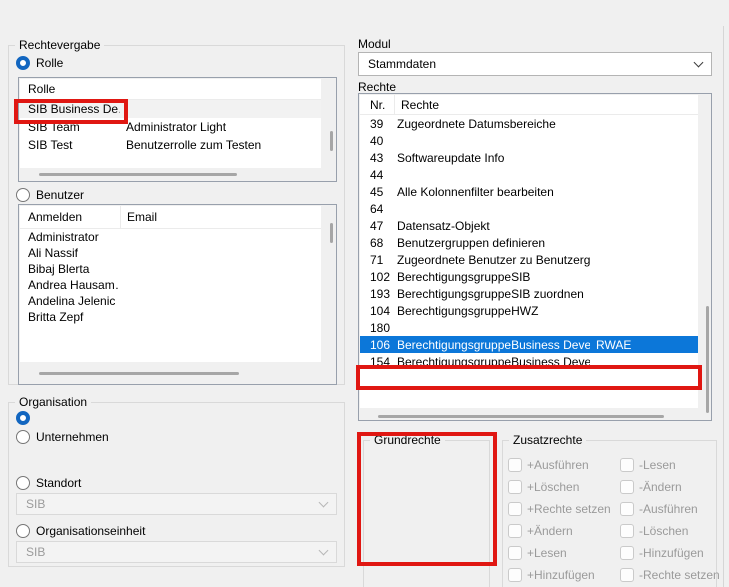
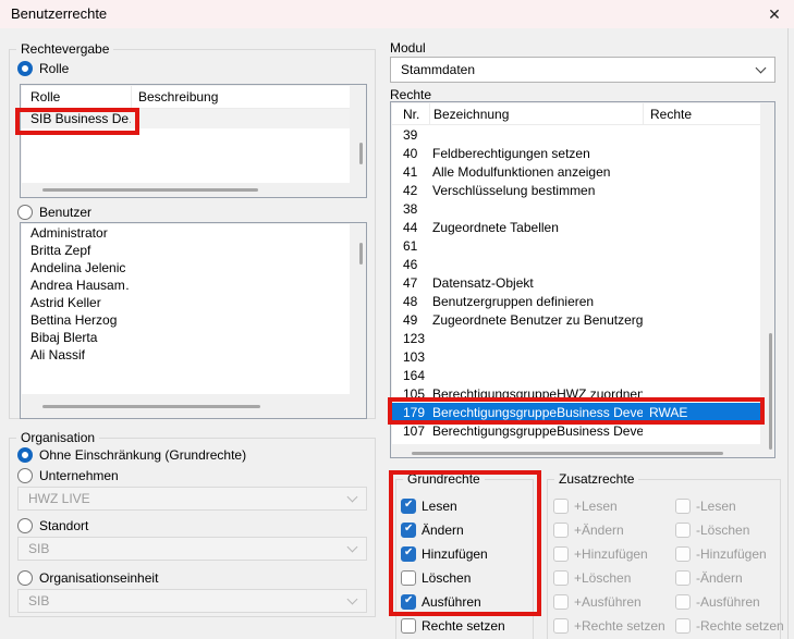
+ Benutzerrechte
+ ✕
  Rechtevergabe
  Rolle
  Rolle
+ Beschreibung
  SIB Business De
- SIB Team
- Administrator Light
- SIB Test
- Benutzerrolle zum Testen
  Benutzer
- Anmelden
- Email
  Administrator
- Ali Nassif
+ Britta Zepf
- Bibaj Blerta
+ Andelina Jelenic
  Andrea Hausam
+ Astrid Keller
+ Bettina Herzog
- Andelina Jelenic
+ Bibaj Blerta
- Britta Zepf
+ Ali Nassif
  Organisation
+ Ohne Einschränkung (Grundrechte)
  Unternehmen
+ HWZ LIVE
  Standort
  SIB
  Organisationseinheit
  SIB
  Modul
  Stammdaten
  Rechte
  Nr.
+ Bezeichnung
  Rechte
  39
- Zugeordnete Datumsbereiche
  40
+ Feldberechtigungen setzen
+ 41
+ Alle Modulfunktionen anzeigen
+ 42
+ Verschlüsselung bestimmen
- 43
+ 38
- Softwareupdate Info
  44
+ Zugeordnete Tabellen
- 45
+ 61
- Alle Kolonnenfilter bearbeiten
- 64
+ 46
  47
  Datensatz-Objekt
- 68
+ 48
  Benutzergruppen definieren
- 71
+ 49
  Zugeordnete Benutzer zu Benutzerg
- 102
+ 123
- BerechtigungsgruppeSIB
- 193
+ 103
- BerechtigungsgruppeSIB zuordnen
- 104
+ 164
- BerechtigungsgruppeHWZ
- 180
+ 105
+ BerechtigungsgruppeHWZ zuordnen
- 106
+ 179
  BerechtigungsgruppeBusiness Deve
  RWAE
- 154
+ 107
  BerechtigungsgruppeBusiness Deve
  Grundrechte
+ Lesen
+ Ändern
+ Hinzufügen
+ Löschen
+ Ausführen
+ Rechte setzen
  Zusatzrechte
- +Ausführen
+ +Lesen
- +Löschen
+ +Ändern
- +Rechte setzen
+ +Hinzufügen
- +Ändern
+ +Löschen
- +Lesen
+ +Ausführen
- +Hinzufügen
+ +Rechte setzen
  -Lesen
- -Ändern
+ -Löschen
- -Ausführen
+ -Hinzufügen
- -Löschen
+ -Ändern
- -Hinzufügen
+ -Ausführen
  -Rechte setzen
